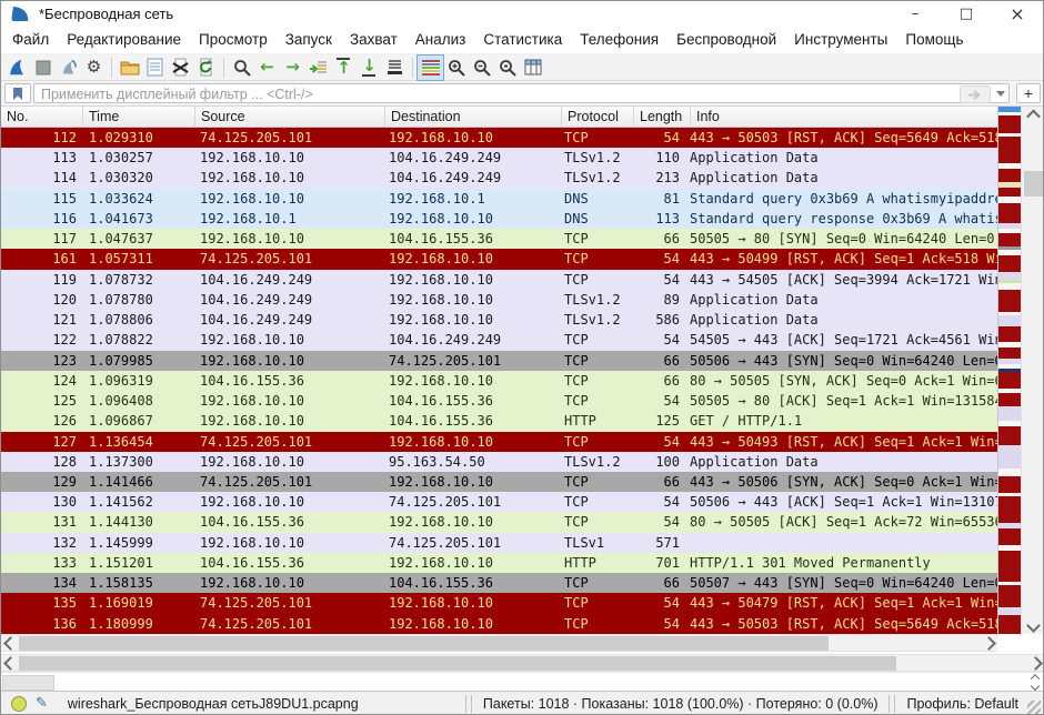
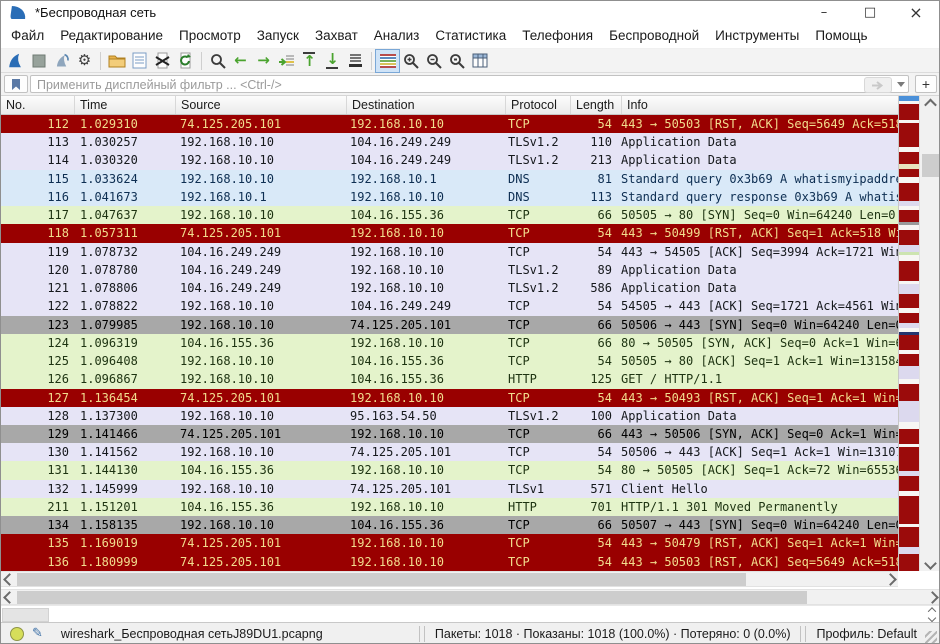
  *Беспроводная сеть
  –
  □
  ×
  Файл
  Редактирование
  Просмотр
  Запуск
  Захват
  Анализ
  Статистика
  Телефония
  Беспроводной
  Инструменты
  Помощь
  ⚙
  ←
  →
  ↑
  ↓
  Применить дисплейный фильтр ... <Ctrl-/>
  +
  No.
  Time
  Source
  Destination
  Protocol
  Length
  Info
  112
  1.029310
  74.125.205.101
  192.168.10.10
  TCP
  54
  443 → 50503 [RST, ACK] Seq=5649 Ack=51
  113
  1.030257
  192.168.10.10
  104.16.249.249
  TLSv1.2
  110
  Application Data
  114
  1.030320
  192.168.10.10
  104.16.249.249
  TLSv1.2
  213
  Application Data
  115
  1.033624
  192.168.10.10
  192.168.10.1
  DNS
  81
  Standard query 0x3b69 A whatismyipaddr
  116
  1.041673
  192.168.10.1
  192.168.10.10
  DNS
  113
  117
  1.047637
  192.168.10.10
  104.16.155.36
  TCP
  66
- 161
+ 118
  1.057311
  74.125.205.101
  192.168.10.10
  TCP
  54
  443 → 50499 [RST, ACK] Seq=1 Ack=518 W
  119
  1.078732
  104.16.249.249
  192.168.10.10
  TCP
  54
  443 → 54505 [ACK] Seq=3994 Ack=1721 Wi
  120
  1.078780
  104.16.249.249
  192.168.10.10
  TLSv1.2
  89
  Application Data
  121
  1.078806
  104.16.249.249
  192.168.10.10
  TLSv1.2
  586
  Application Data
  122
  1.078822
  192.168.10.10
  104.16.249.249
  TCP
  54
  54505 → 443 [ACK] Seq=1721 Ack=4561 Wi
  123
  1.079985
  192.168.10.10
  74.125.205.101
  TCP
  66
  124
  1.096319
  104.16.155.36
  192.168.10.10
  TCP
  66
  125
  1.096408
  192.168.10.10
  104.16.155.36
  TCP
  54
  50505 → 80 [ACK] Seq=1 Ack=1 Win=13158
  126
  1.096867
  192.168.10.10
  104.16.155.36
  HTTP
  125
  GET / HTTP/1.1
  127
  1.136454
  74.125.205.101
  192.168.10.10
  TCP
  54
  443 → 50493 [RST, ACK] Seq=1 Ack=1 Win
  128
  1.137300
  192.168.10.10
  95.163.54.50
  TLSv1.2
  100
  Application Data
  129
  1.141466
  74.125.205.101
  192.168.10.10
  TCP
  66
  130
  1.141562
  192.168.10.10
  74.125.205.101
  TCP
  54
  50506 → 443 [ACK] Seq=1 Ack=1 Win=1310
  131
  1.144130
  104.16.155.36
  192.168.10.10
  TCP
  54
  80 → 50505 [ACK] Seq=1 Ack=72 Win=6553
  132
  1.145999
  192.168.10.10
  74.125.205.101
  TLSv1
  571
+ Client Hello
- 133
+ 211
  1.151201
  104.16.155.36
  192.168.10.10
  HTTP
  701
  HTTP/1.1 301 Moved Permanently
  134
  1.158135
  192.168.10.10
  104.16.155.36
  TCP
  66
  135
  1.169019
  74.125.205.101
  192.168.10.10
  TCP
  54
  443 → 50479 [RST, ACK] Seq=1 Ack=1 Win
  136
  1.180999
  74.125.205.101
  192.168.10.10
  TCP
  54
  443 → 50503 [RST, ACK] Seq=5649 Ack=51
  ✎
  wireshark_Беспроводная сетьJ89DU1.pcapng
  Пакеты: 1018 · Показаны: 1018 (100.0%) · Потеряно: 0 (0.0%)
  Профиль: Default
